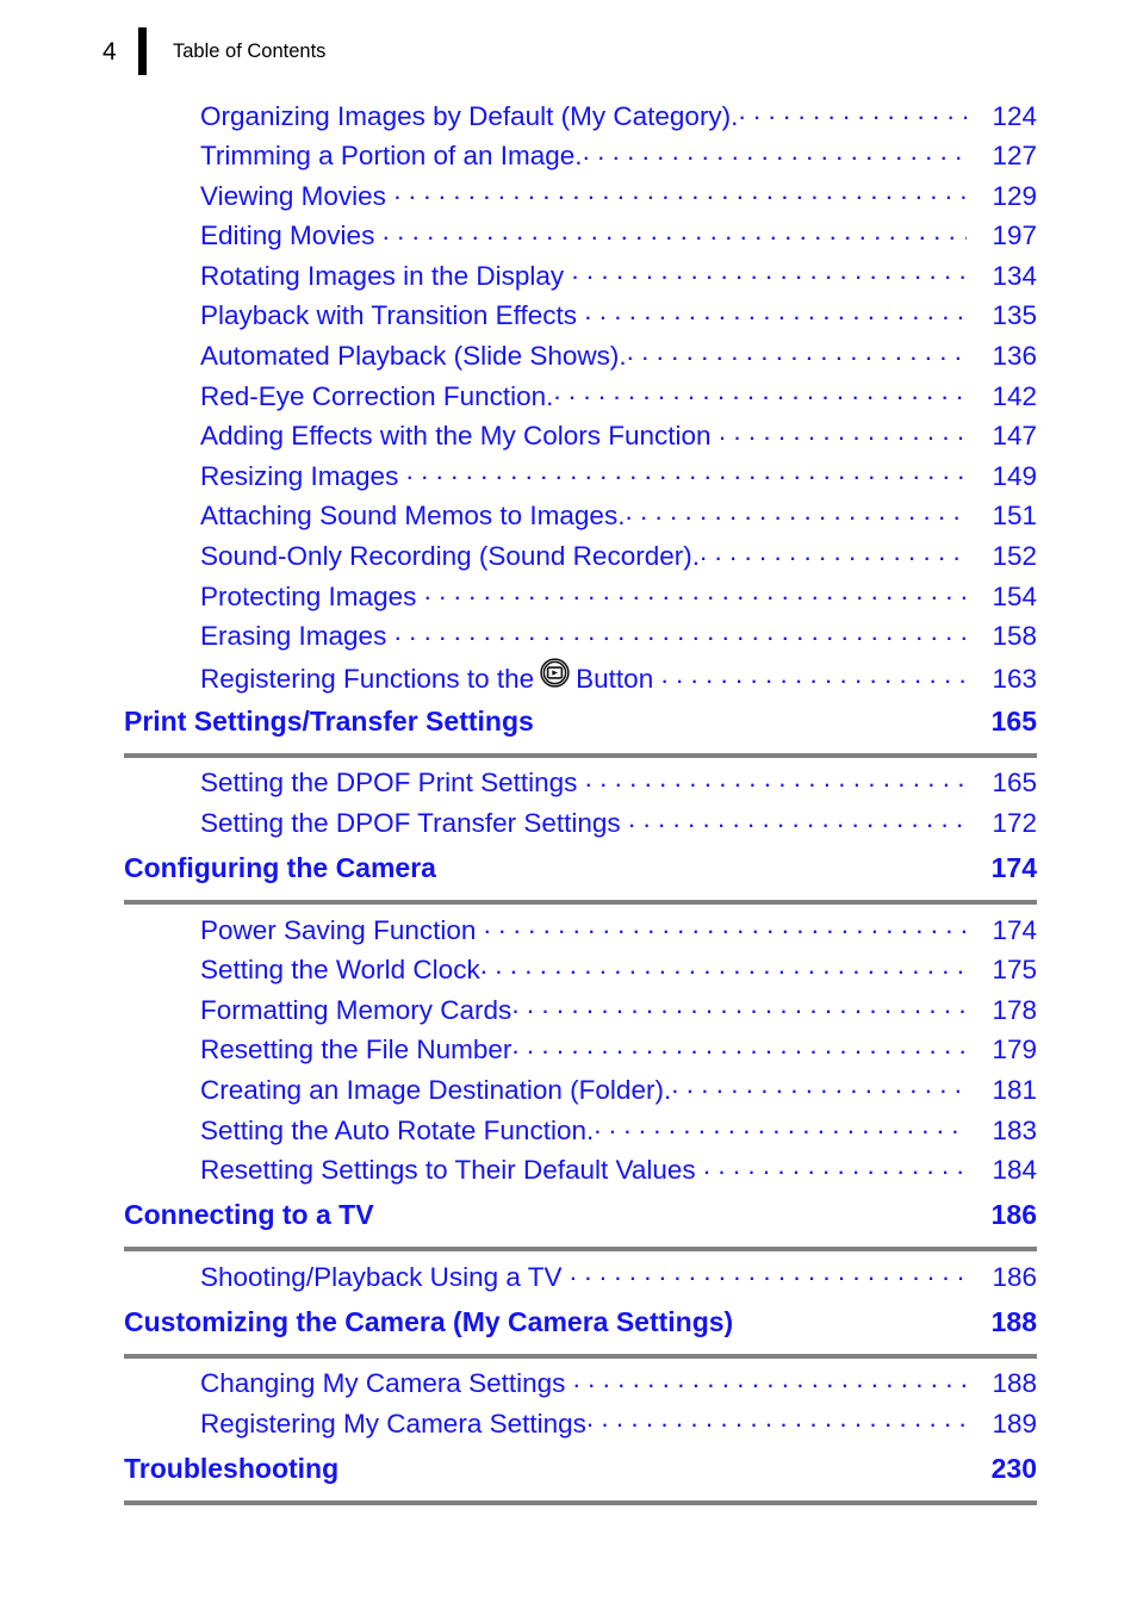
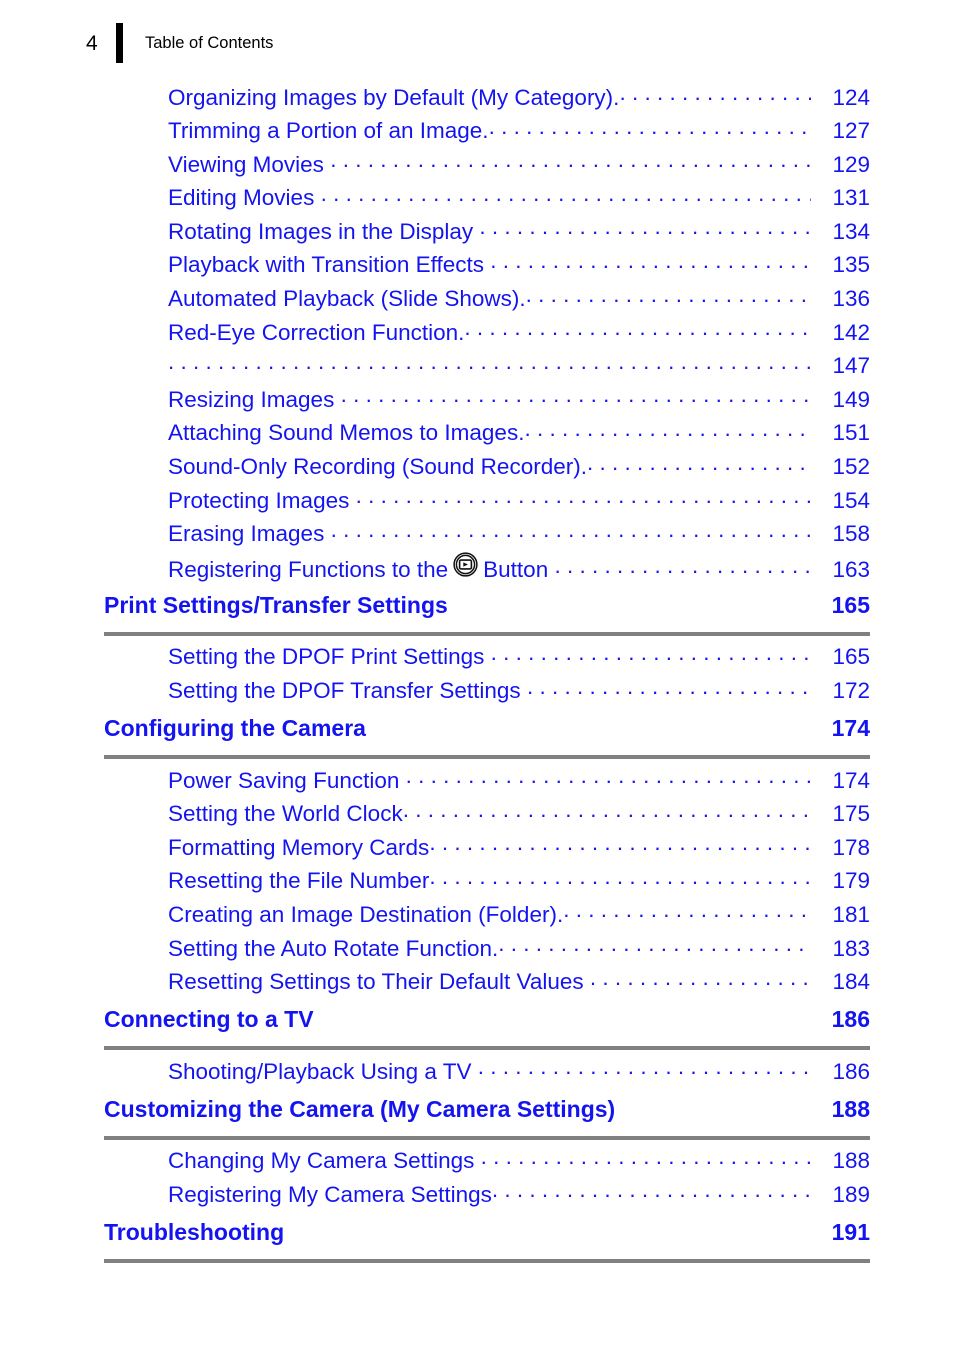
  4
  Table of Contents
  Organizing Images by Default (My Category).
  124
  Trimming a Portion of an Image.
  127
  Viewing Movies
  129
  Editing Movies
- 197
+ 131
  Rotating Images in the Display
  134
  Playback with Transition Effects
  135
  Automated Playback (Slide Shows).
  136
  Red-Eye Correction Function.
  142
- Adding Effects with the My Colors Function
  147
  Resizing Images
  149
  Attaching Sound Memos to Images.
  151
  Sound-Only Recording (Sound Recorder).
  152
  Protecting Images
  154
  Erasing Images
  158
  Registering Functions to the
  Button
  163
  Print Settings/Transfer Settings
  165
  Setting the DPOF Print Settings
  165
  Setting the DPOF Transfer Settings
  172
  Configuring the Camera
  174
  Power Saving Function
  174
  Setting the World Clock
  175
  Formatting Memory Cards
  178
  Resetting the File Number
  179
  Creating an Image Destination (Folder).
  181
  Setting the Auto Rotate Function.
  183
  Resetting Settings to Their Default Values
  184
  Connecting to a TV
  186
  Shooting/Playback Using a TV
  186
  Customizing the Camera (My Camera Settings)
  188
  Changing My Camera Settings
  188
  Registering My Camera Settings
  189
  Troubleshooting
- 230
+ 191
